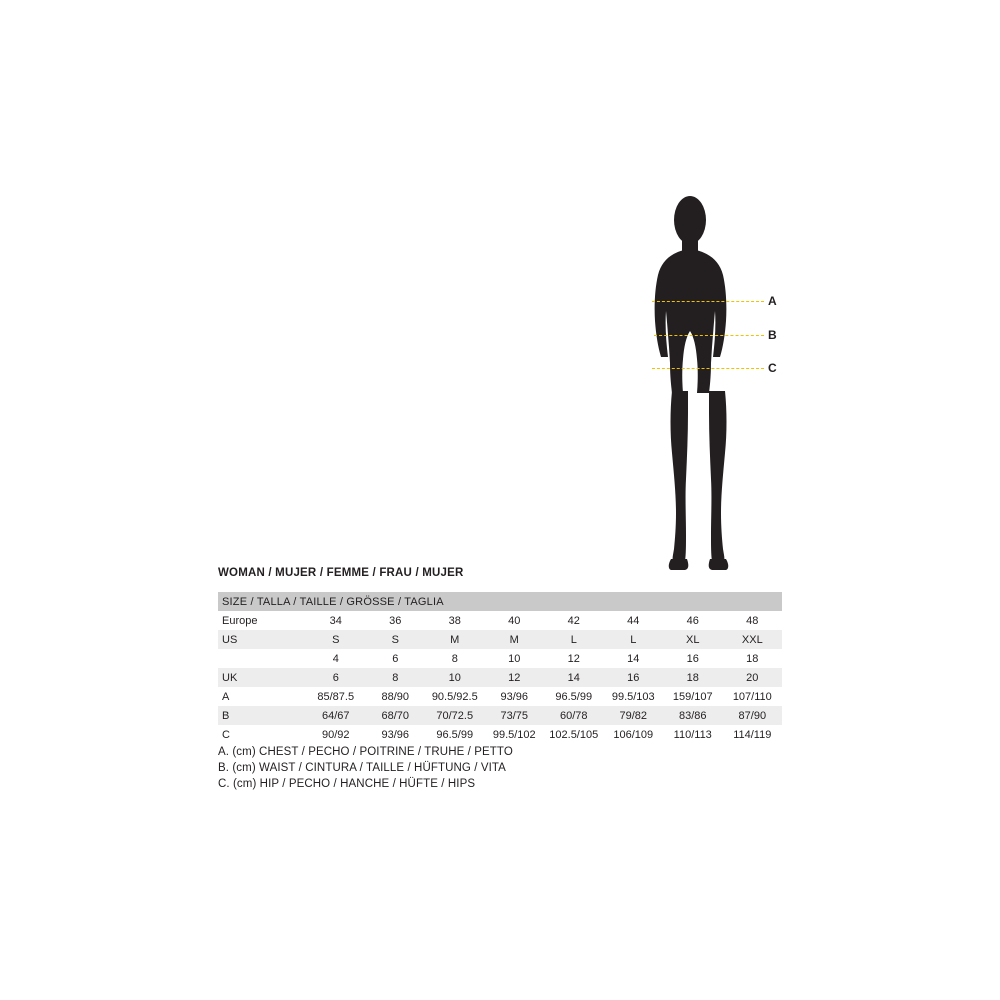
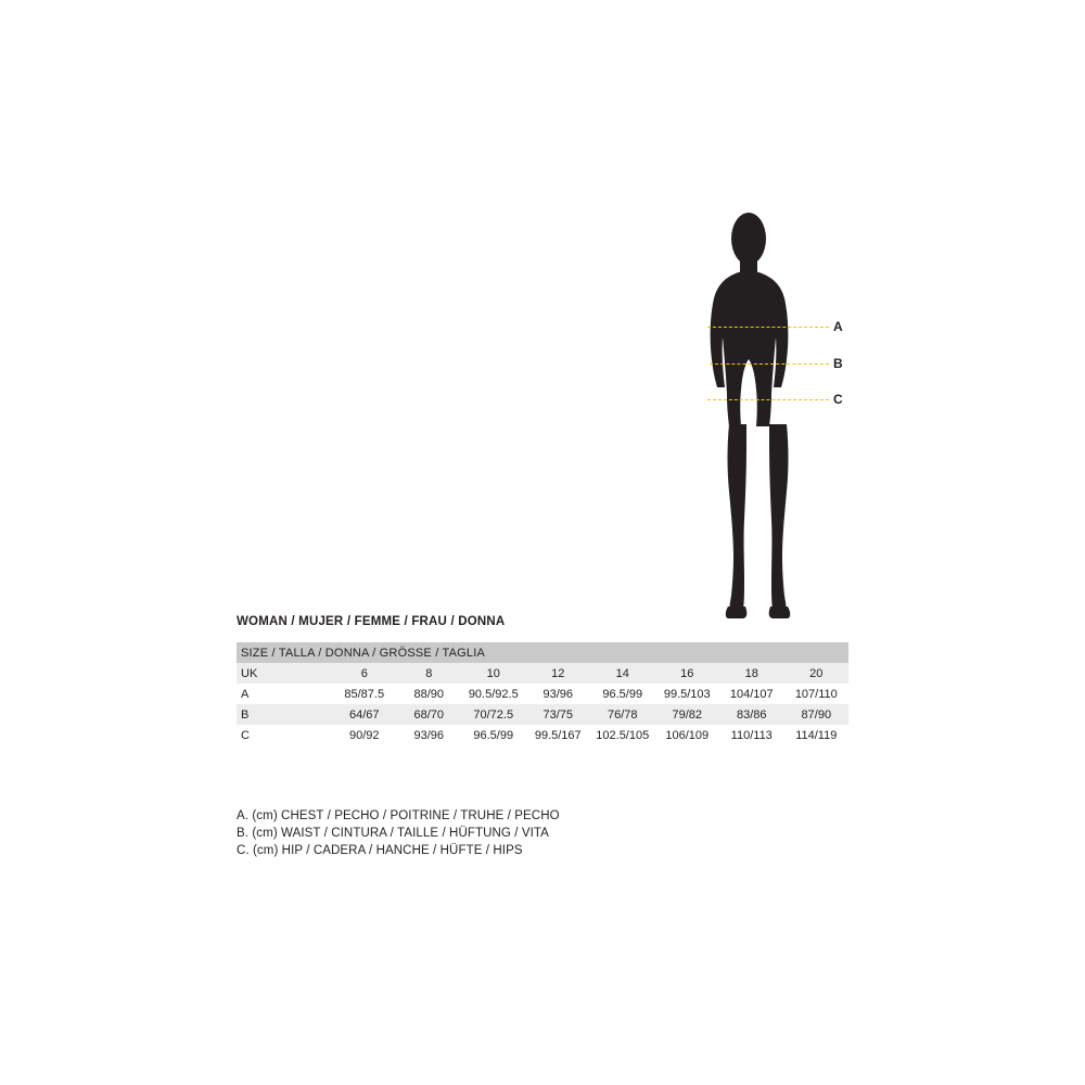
  A
  B
  C
- WOMAN / MUJER / FEMME / FRAU / MUJER
+ WOMAN / MUJER / FEMME / FRAU / DONNA
- SIZE / TALLA / TAILLE / GRÖSSE / TAGLIA
+ SIZE / TALLA / DONNA / GRÖSSE / TAGLIA
- Europe	34	36	38	40	42	44	46	48
- US	S	S	M	M	L	L	XL	XXL
- 	4	6	8	10	12	14	16	18
  UK	6	8	10	12	14	16	18	20
- A	85/87.5	88/90	90.5/92.5	93/96	96.5/99	99.5/103	159/107	107/110
+ A	85/87.5	88/90	90.5/92.5	93/96	96.5/99	99.5/103	104/107	107/110
- B	64/67	68/70	70/72.5	73/75	60/78	79/82	83/86	87/90
+ B	64/67	68/70	70/72.5	73/75	76/78	79/82	83/86	87/90
- C	90/92	93/96	96.5/99	99.5/102	102.5/105	106/109	110/113	114/119
+ C	90/92	93/96	96.5/99	99.5/167	102.5/105	106/109	110/113	114/119
- A. (cm) CHEST / PECHO / POITRINE / TRUHE / PETTO
+ A. (cm) CHEST / PECHO / POITRINE / TRUHE / PECHO
  B. (cm) WAIST / CINTURA / TAILLE / HÜFTUNG / VITA
- C. (cm) HIP / PECHO / HANCHE / HÜFTE / HIPS
+ C. (cm) HIP / CADERA / HANCHE / HÜFTE / HIPS
